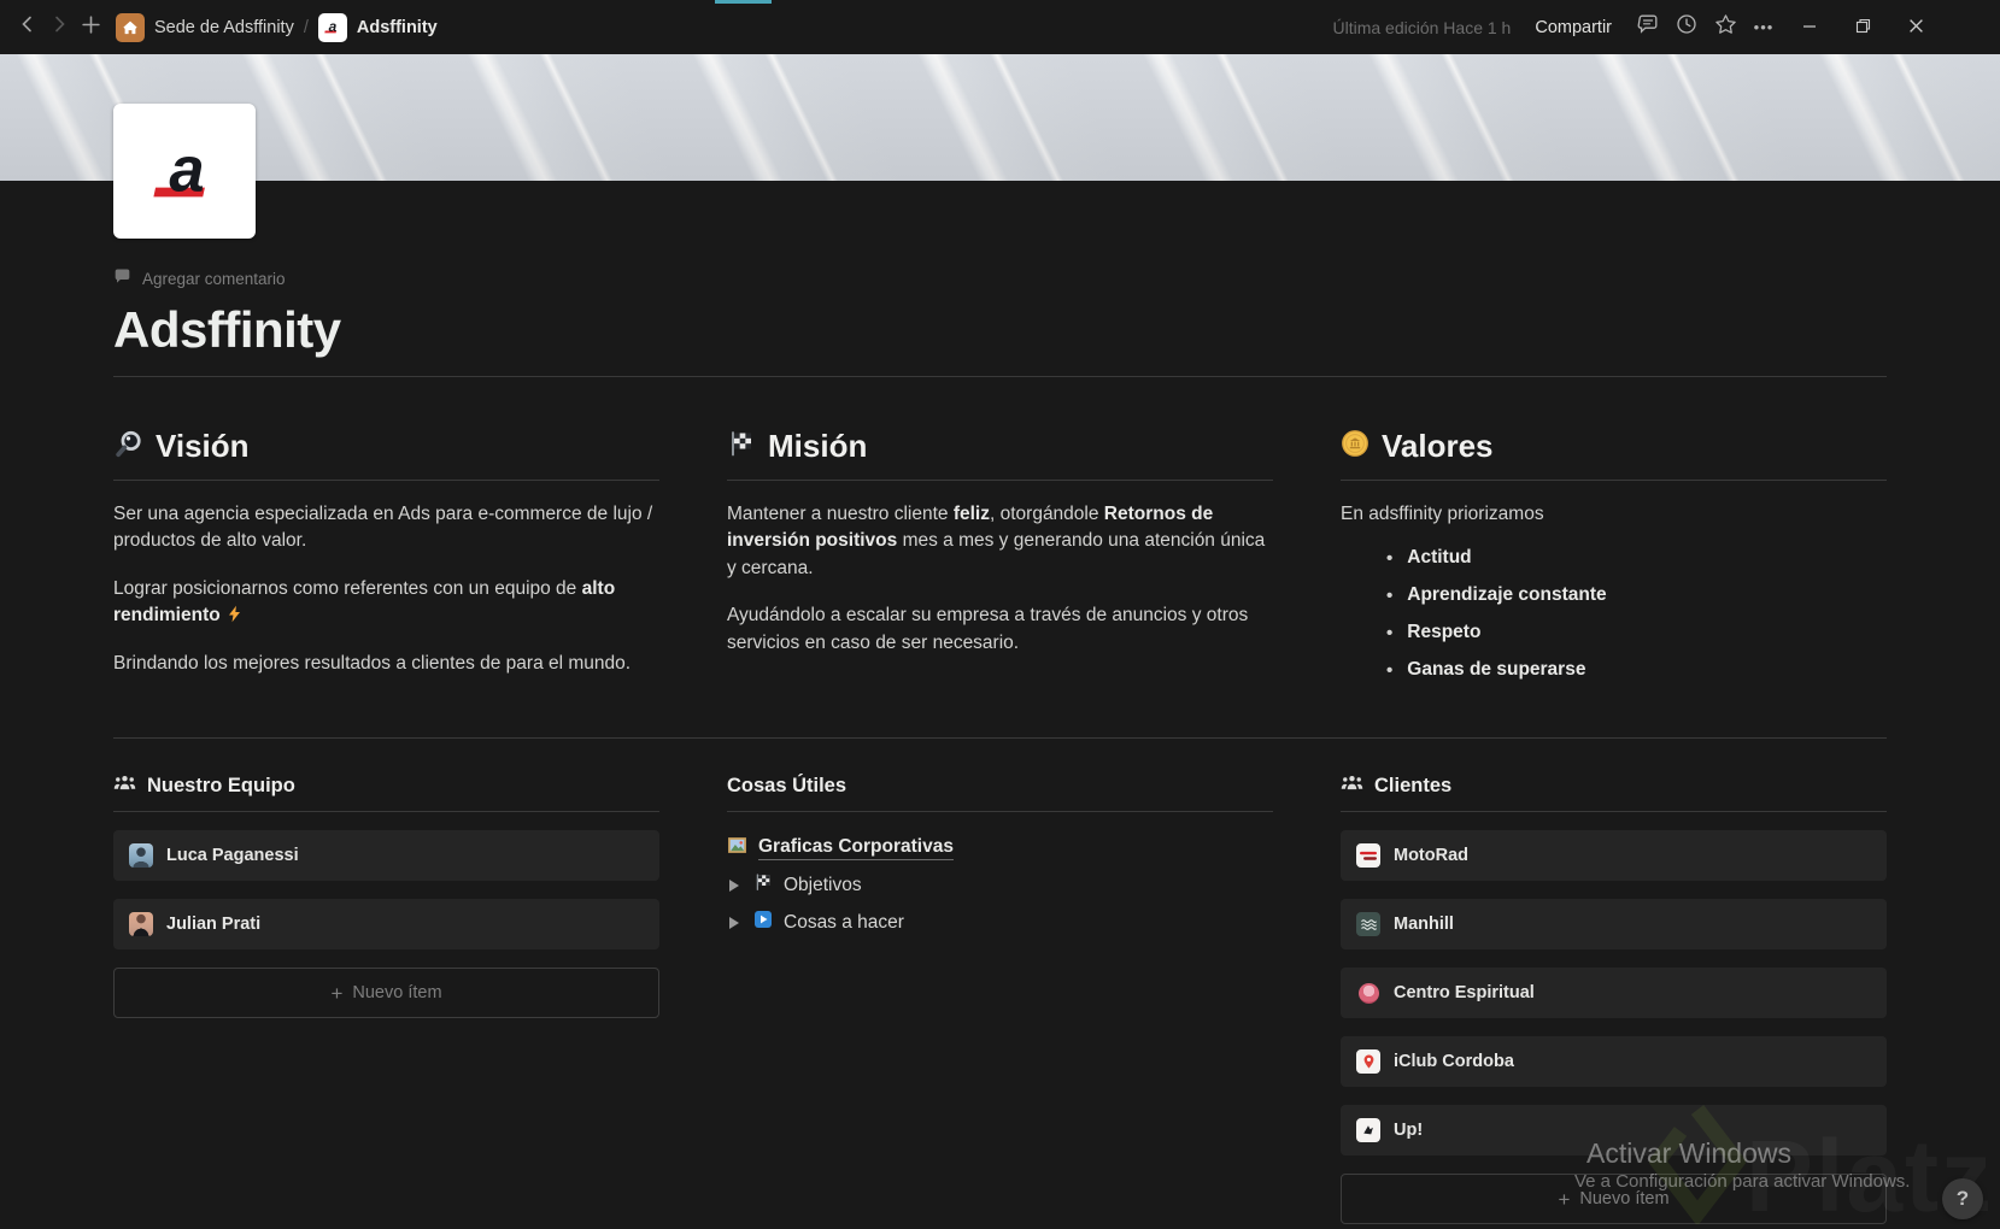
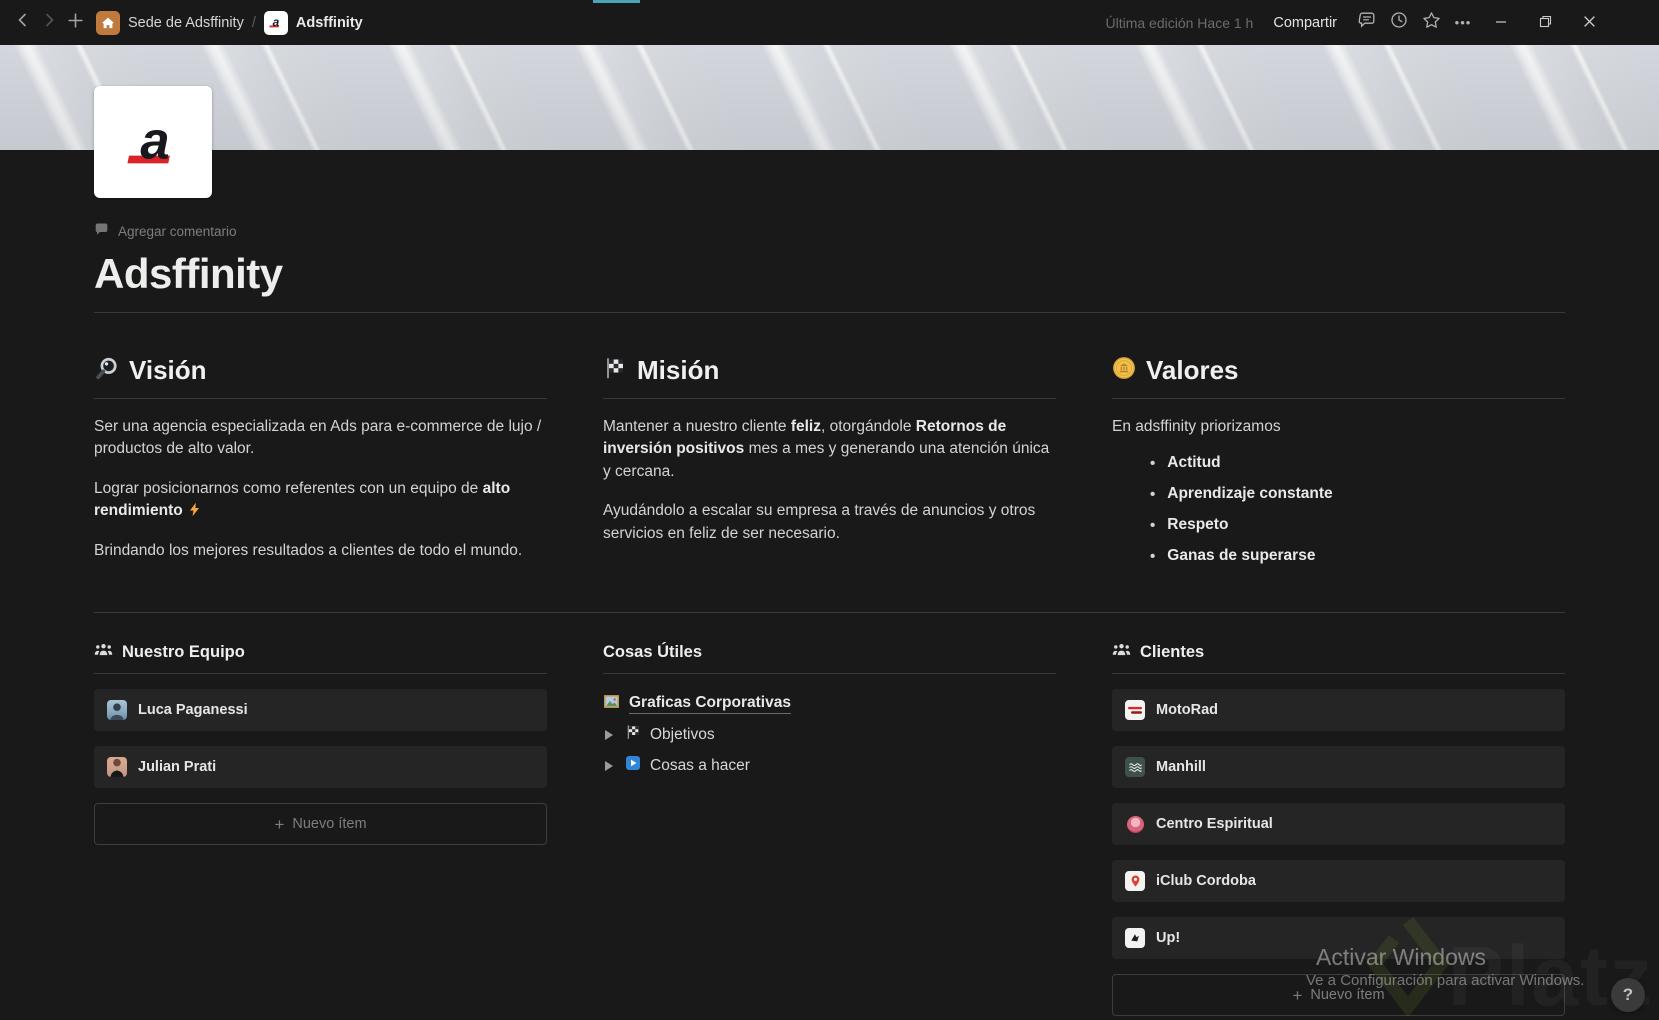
  Sede de Adsffinity
  /
  a
  Adsffinity
  Última edición Hace 1 h
  Compartir
  •••
  a
  Agregar comentario
  Adsffinity
  Visión
  Ser una agencia especializada en Ads para e-commerce de lujo / productos de alto valor.
  Lograr posicionarnos como referentes con un equipo de alto rendimiento
- Brindando los mejores resultados a clientes de para el mundo.
+ Brindando los mejores resultados a clientes de todo el mundo.
  Misión
  Mantener a nuestro cliente feliz, otorgándole Retornos de inversión positivos mes a mes y generando una atención única y cercana.
- Ayudándolo a escalar su empresa a través de anuncios y otros servicios en caso de ser necesario.
+ Ayudándolo a escalar su empresa a través de anuncios y otros servicios en feliz de ser necesario.
  Valores
  En adsffinity priorizamos
  •
  Actitud
  •
  Aprendizaje constante
  •
  Respeto
  •
  Ganas de superarse
  Nuestro Equipo
  Luca Paganessi
  Julian Prati
  +
  Nuevo ítem
  Cosas Útiles
  Graficas Corporativas
  Objetivos
  Cosas a hacer
  Clientes
  MotoRad
  Manhill
  Centro Espiritual
  iClub Cordoba
  Up!
  +
  Nuevo ítem
  Platz
  Activar Windows
  Ve a Configuración para activar Windows.
  ?
